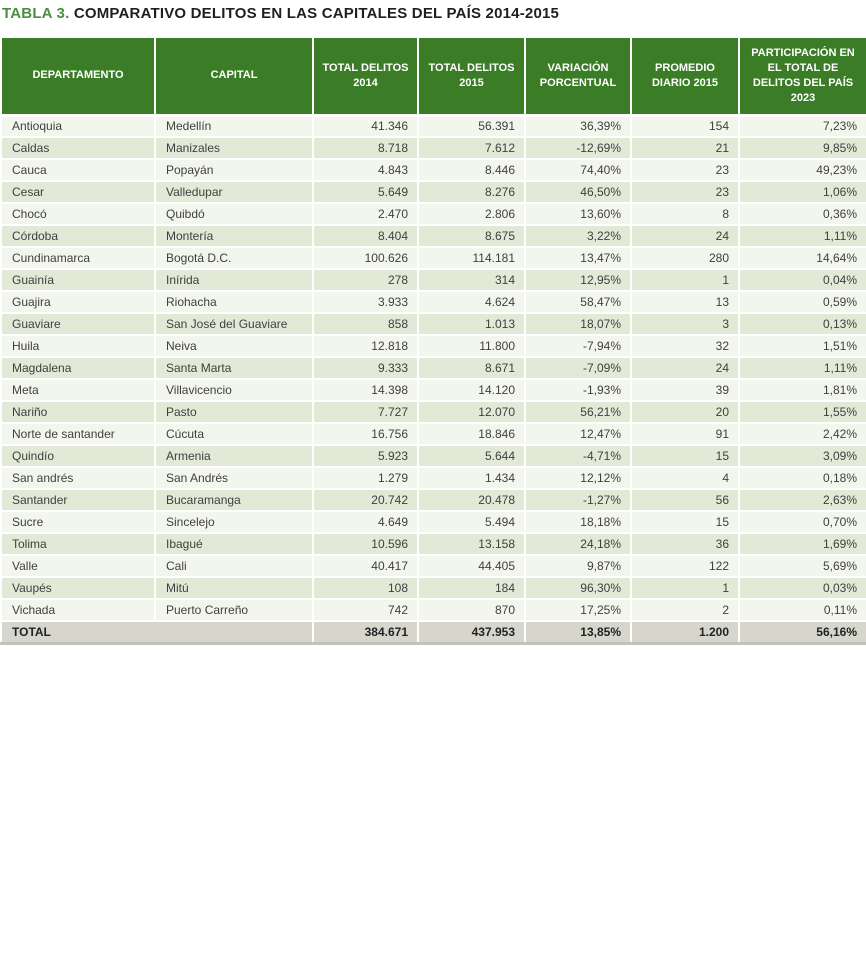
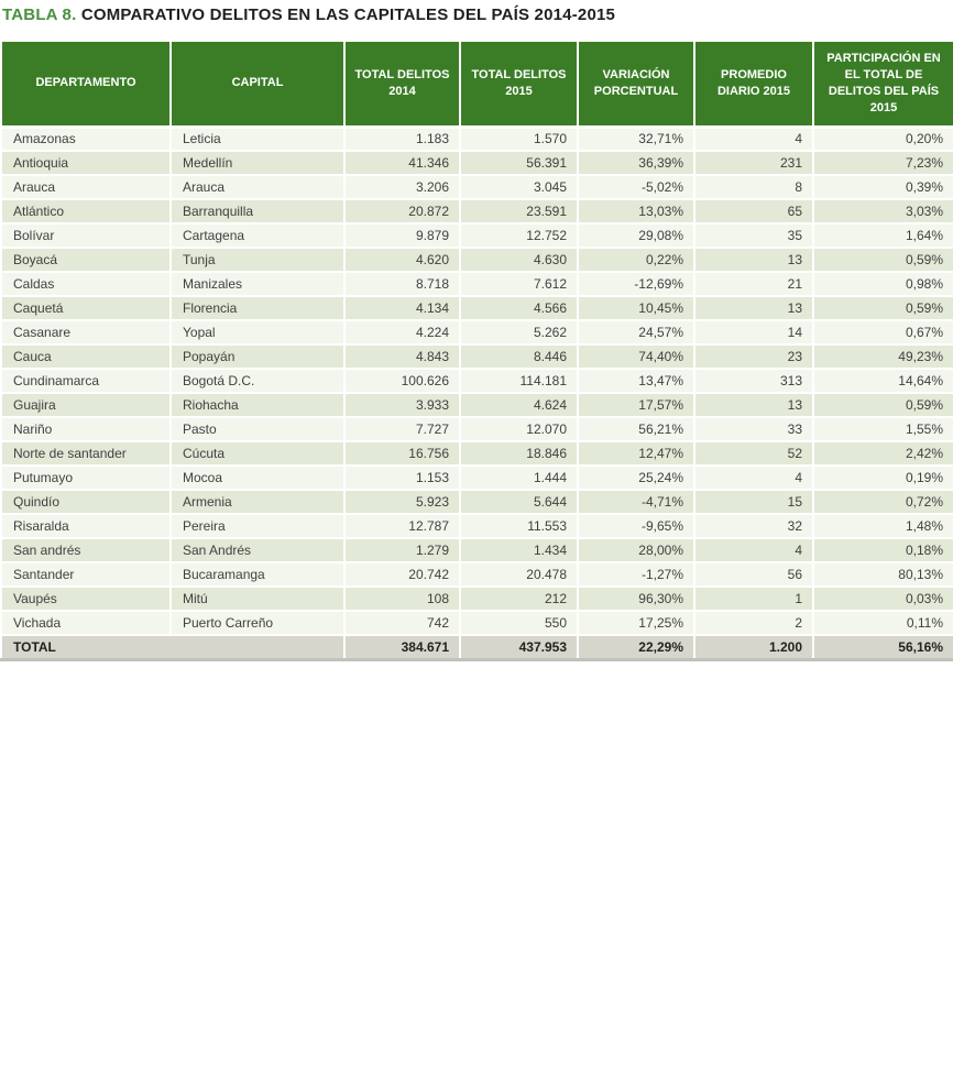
- TABLA 3. COMPARATIVO DELITOS EN LAS CAPITALES DEL PAÍS 2014-2015
+ TABLA 8. COMPARATIVO DELITOS EN LAS CAPITALES DEL PAÍS 2014-2015
- DEPARTAMENTO	CAPITAL	TOTAL DELITOS 2014	TOTAL DELITOS 2015	VARIACIÓN PORCENTUAL	PROMEDIO DIARIO 2015	PARTICIPACIÓN EN EL TOTAL DE DELITOS DEL PAÍS 2023
+ DEPARTAMENTO	CAPITAL	TOTAL DELITOS 2014	TOTAL DELITOS 2015	VARIACIÓN PORCENTUAL	PROMEDIO DIARIO 2015	PARTICIPACIÓN EN EL TOTAL DE DELITOS DEL PAÍS 2015
+ Amazonas	Leticia	1.183	1.570	32,71%	4	0,20%
- Antioquia	Medellín	41.346	56.391	36,39%	154	7,23%
+ Antioquia	Medellín	41.346	56.391	36,39%	231	7,23%
+ Arauca	Arauca	3.206	3.045	-5,02%	8	0,39%
+ Atlántico	Barranquilla	20.872	23.591	13,03%	65	3,03%
+ Bolívar	Cartagena	9.879	12.752	29,08%	35	1,64%
+ Boyacá	Tunja	4.620	4.630	0,22%	13	0,59%
- Caldas	Manizales	8.718	7.612	-12,69%	21	9,85%
+ Caldas	Manizales	8.718	7.612	-12,69%	21	0,98%
+ Caquetá	Florencia	4.134	4.566	10,45%	13	0,59%
+ Casanare	Yopal	4.224	5.262	24,57%	14	0,67%
  Cauca	Popayán	4.843	8.446	74,40%	23	49,23%
- Cesar	Valledupar	5.649	8.276	46,50%	23	1,06%
- Chocó	Quibdó	2.470	2.806	13,60%	8	0,36%
- Córdoba	Montería	8.404	8.675	3,22%	24	1,11%
- Cundinamarca	Bogotá D.C.	100.626	114.181	13,47%	280	14,64%
+ Cundinamarca	Bogotá D.C.	100.626	114.181	13,47%	313	14,64%
- Guainía	Inírida	278	314	12,95%	1	0,04%
- Guajira	Riohacha	3.933	4.624	58,47%	13	0,59%
+ Guajira	Riohacha	3.933	4.624	17,57%	13	0,59%
- Guaviare	San José del Guaviare	858	1.013	18,07%	3	0,13%
- Huila	Neiva	12.818	11.800	-7,94%	32	1,51%
- Magdalena	Santa Marta	9.333	8.671	-7,09%	24	1,11%
- Meta	Villavicencio	14.398	14.120	-1,93%	39	1,81%
- Nariño	Pasto	7.727	12.070	56,21%	20	1,55%
+ Nariño	Pasto	7.727	12.070	56,21%	33	1,55%
- Norte de santander	Cúcuta	16.756	18.846	12,47%	91	2,42%
+ Norte de santander	Cúcuta	16.756	18.846	12,47%	52	2,42%
+ Putumayo	Mocoa	1.153	1.444	25,24%	4	0,19%
- Quindío	Armenia	5.923	5.644	-4,71%	15	3,09%
+ Quindío	Armenia	5.923	5.644	-4,71%	15	0,72%
+ Risaralda	Pereira	12.787	11.553	-9,65%	32	1,48%
- San andrés	San Andrés	1.279	1.434	12,12%	4	0,18%
+ San andrés	San Andrés	1.279	1.434	28,00%	4	0,18%
- Santander	Bucaramanga	20.742	20.478	-1,27%	56	2,63%
+ Santander	Bucaramanga	20.742	20.478	-1,27%	56	80,13%
- Sucre	Sincelejo	4.649	5.494	18,18%	15	0,70%
- Tolima	Ibagué	10.596	13.158	24,18%	36	1,69%
- Valle	Cali	40.417	44.405	9,87%	122	5,69%
- Vaupés	Mitú	108	184	96,30%	1	0,03%
+ Vaupés	Mitú	108	212	96,30%	1	0,03%
- Vichada	Puerto Carreño	742	870	17,25%	2	0,11%
+ Vichada	Puerto Carreño	742	550	17,25%	2	0,11%
- TOTAL	384.671	437.953	13,85%	1.200	56,16%
+ TOTAL	384.671	437.953	22,29%	1.200	56,16%
